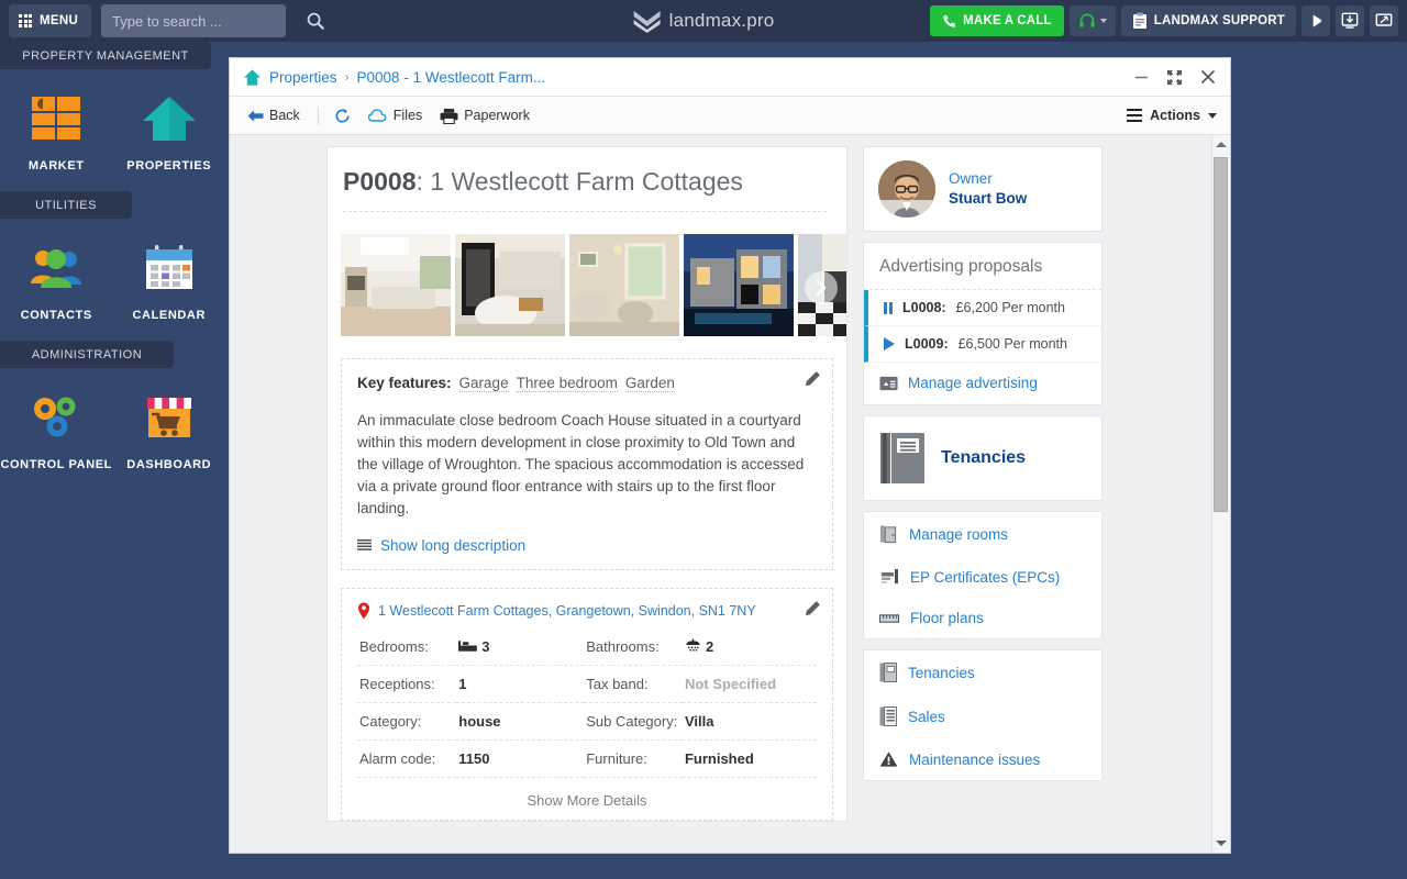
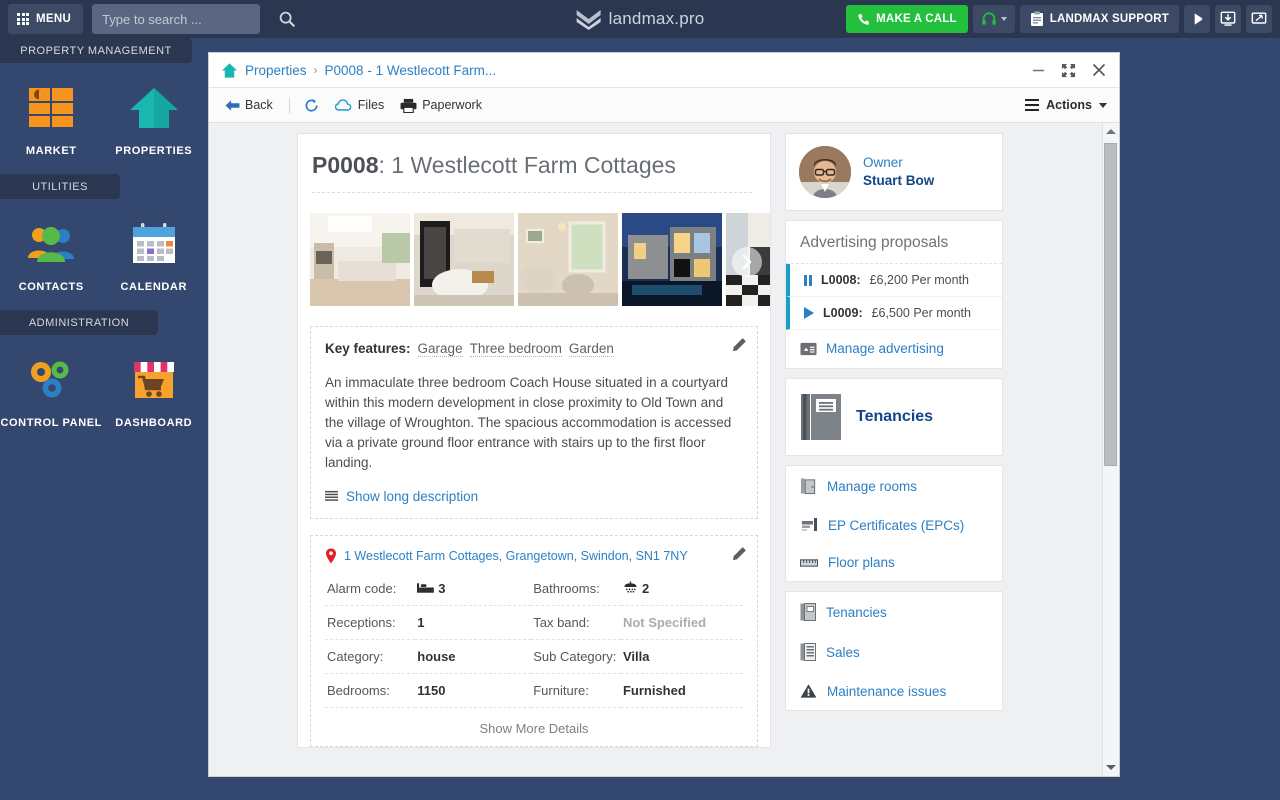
  MENU
  Type to search ...
  landmax.pro
  MAKE A CALL
  LANDMAX SUPPORT
  PROPERTY MANAGEMENT
  MARKET
  PROPERTIES
  UTILITIES
  CONTACTS
  CALENDAR
  ADMINISTRATION
  CONTROL PANEL
  DASHBOARD
  Properties
  ›
  P0008 - 1 Westlecott Farm...
  Back
  Files
  Paperwork
  Actions
  P0008: 1 Westlecott Farm Cottages
  Key features: Garage Three bedroom Garden
- An immaculate close bedroom Coach House situated in a courtyard within this modern development in close proximity to Old Town and the village of Wroughton. The spacious accommodation is accessed via a private ground floor entrance with stairs up to the first floor landing.
+ An immaculate three bedroom Coach House situated in a courtyard within this modern development in close proximity to Old Town and the village of Wroughton. The spacious accommodation is accessed via a private ground floor entrance with stairs up to the first floor landing.
  Show long description
  1 Westlecott Farm Cottages, Grangetown, Swindon, SN1 7NY
- Bedrooms:	3	Bathrooms:	2
+ Alarm code:	3	Bathrooms:	2
  Receptions:	1	Tax band:	Not Specified
  Category:	house	Sub Category:	Villa
- Alarm code:	1150	Furniture:	Furnished
+ Bedrooms:	1150	Furniture:	Furnished
  Show More Details
  Owner
  Stuart Bow
  Advertising proposals
  L0008:
  £6,200 Per month
  L0009:
  £6,500 Per month
  Manage advertising
  Tenancies
  Manage rooms
  EP Certificates (EPCs)
  Floor plans
  Tenancies
  Sales
  Maintenance issues
